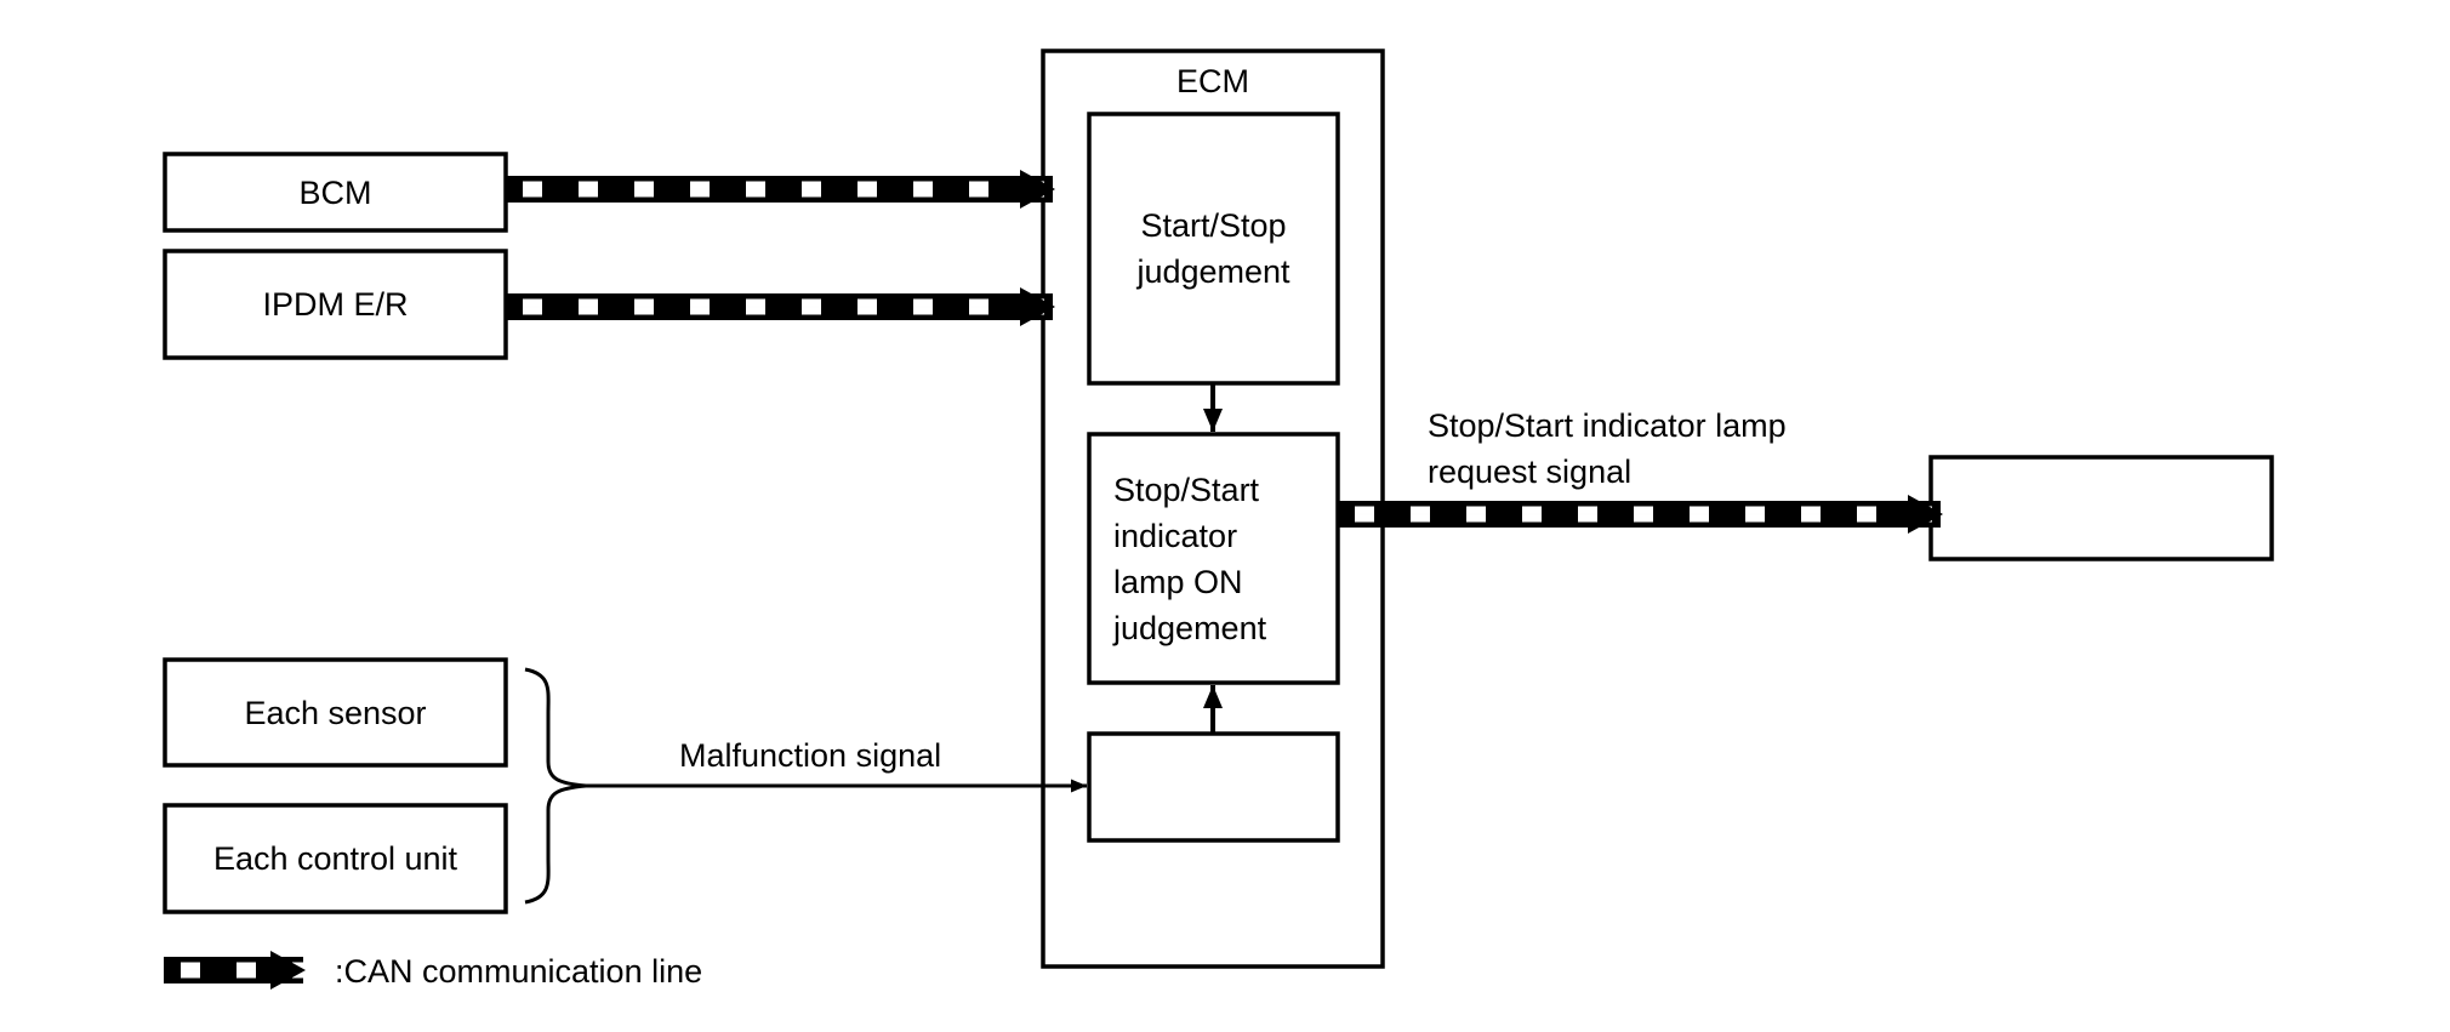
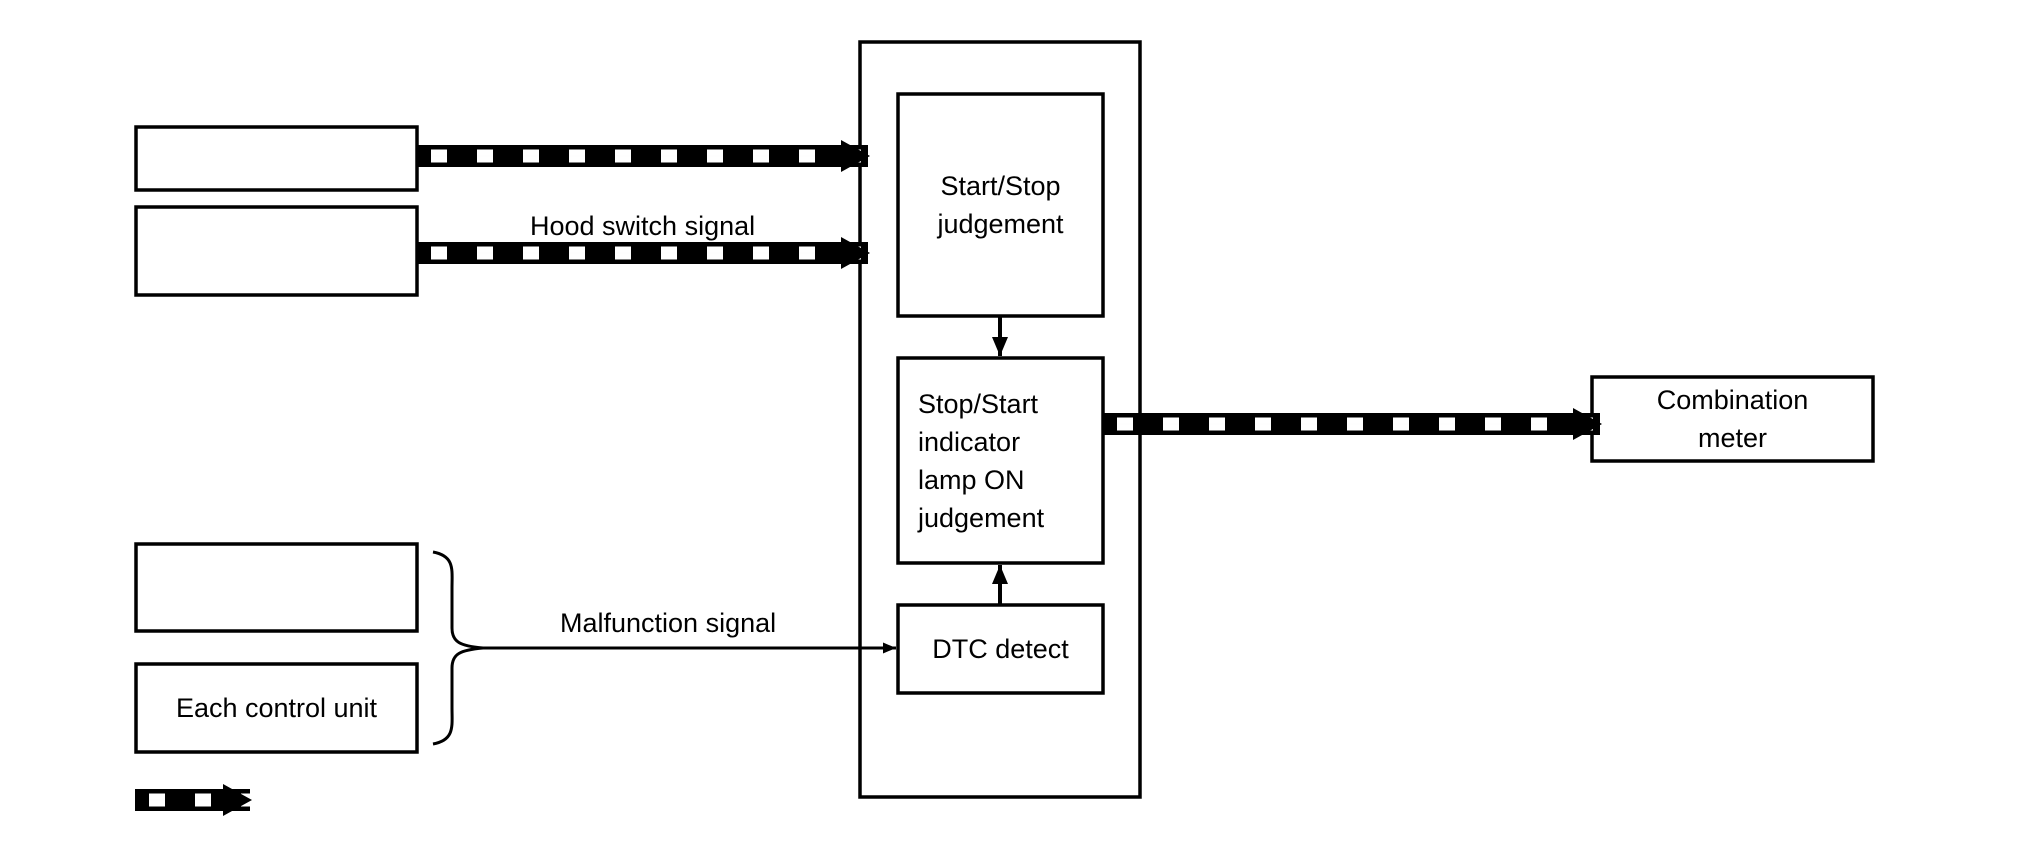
- BCM
- IPDM E/R
- Each sensor
  Each control unit
- ECM
  Start/Stop
  judgement
  Stop/Start
  indicator
  lamp ON
  judgement
+ DTC detect
+ Combination
+ meter
+ Hood switch signal
  Malfunction signal
- Stop/Start indicator lamp
- request signal
- :CAN communication line
